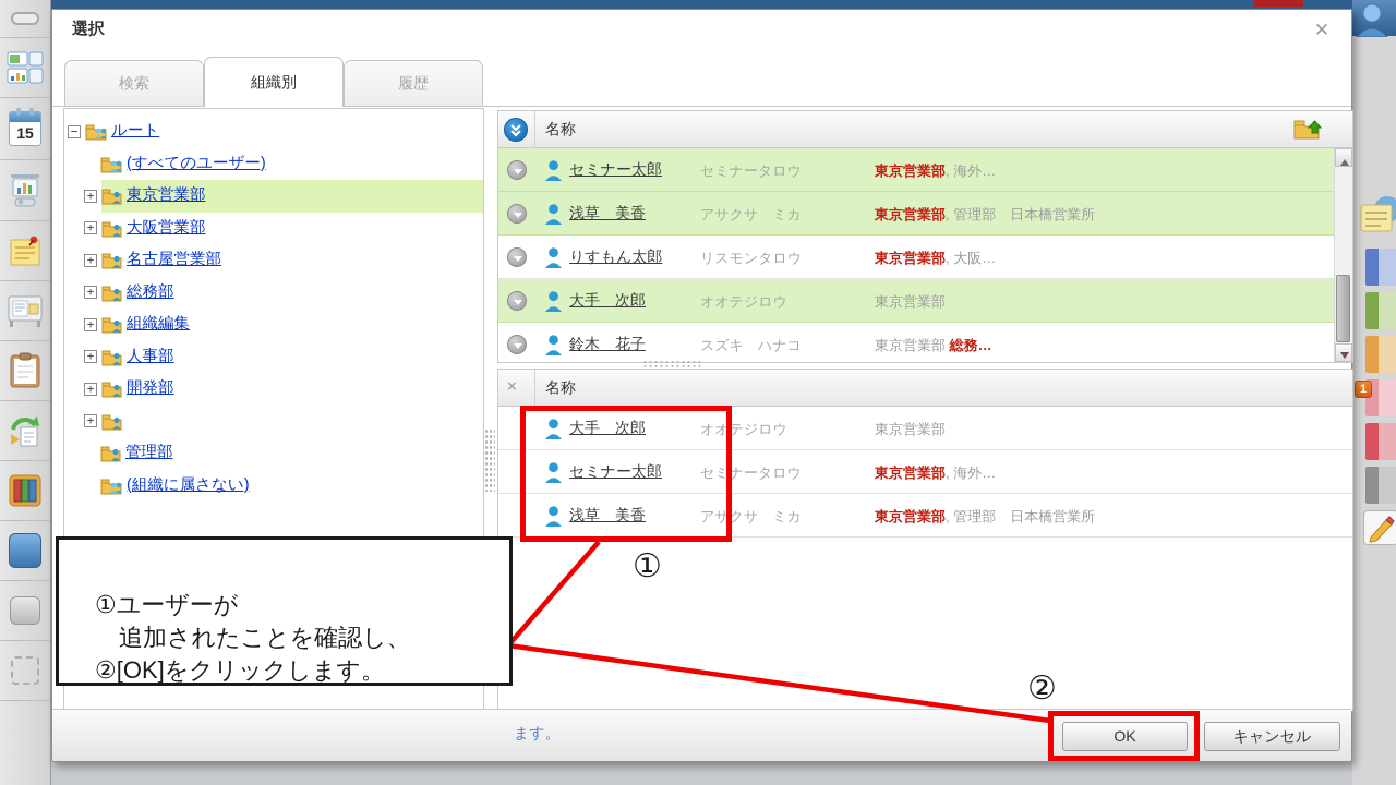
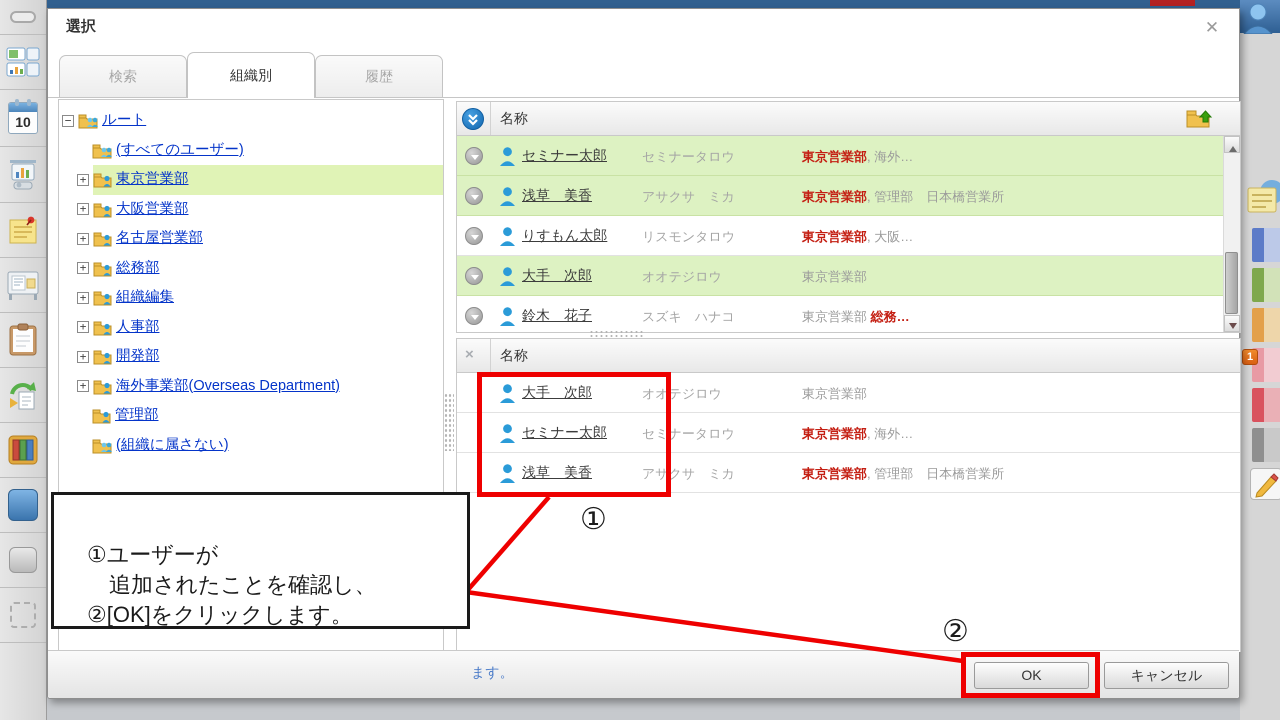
- 15
+ 10
  1
  選択
  ✕
  検索
  組織別
  履歴
  −
  ルート
  (すべてのユーザー)
  +
  東京営業部
  +
  大阪営業部
  +
  名古屋営業部
  +
  総務部
  +
  組織編集
  +
  人事部
  +
  開発部
  +
+ 海外事業部(Overseas Department)
  管理部
  (組織に属さない)
  名称
  セミナー太郎
  セミナータロウ
  東京営業部, 海外…
  浅草 美香
  アサクサ ミカ
  東京営業部, 管理部 日本橋営業所
  りすもん太郎
  リスモンタロウ
  東京営業部, 大阪…
  大手 次郎
  オオテジロウ
  東京営業部
  鈴木 花子
  スズキ ハナコ
  東京営業部 総務…
  ×
  名称
  大手 次郎
  オオテジロウ
  東京営業部
  セミナー太郎
  セミナータロウ
  東京営業部, 海外…
  浅草 美香
  アサクサ ミカ
  東京営業部, 管理部 日本橋営業所
  ます。
  OK
  キャンセル
  ①
  ②
  ①ユーザーが
  追加されたことを確認し、
  ②[OK]をクリックします。
